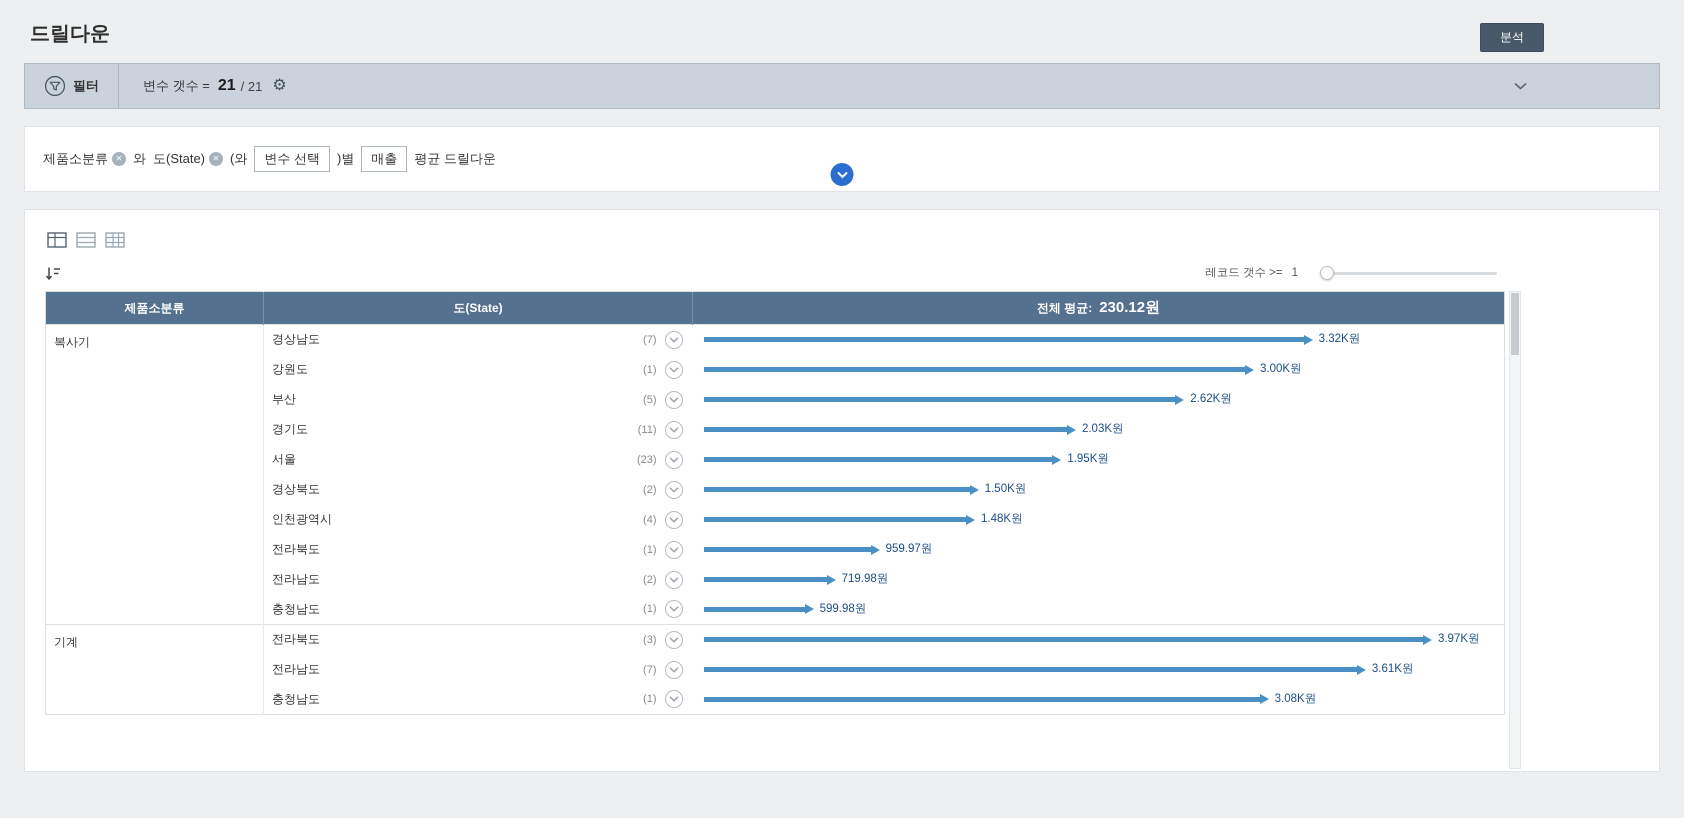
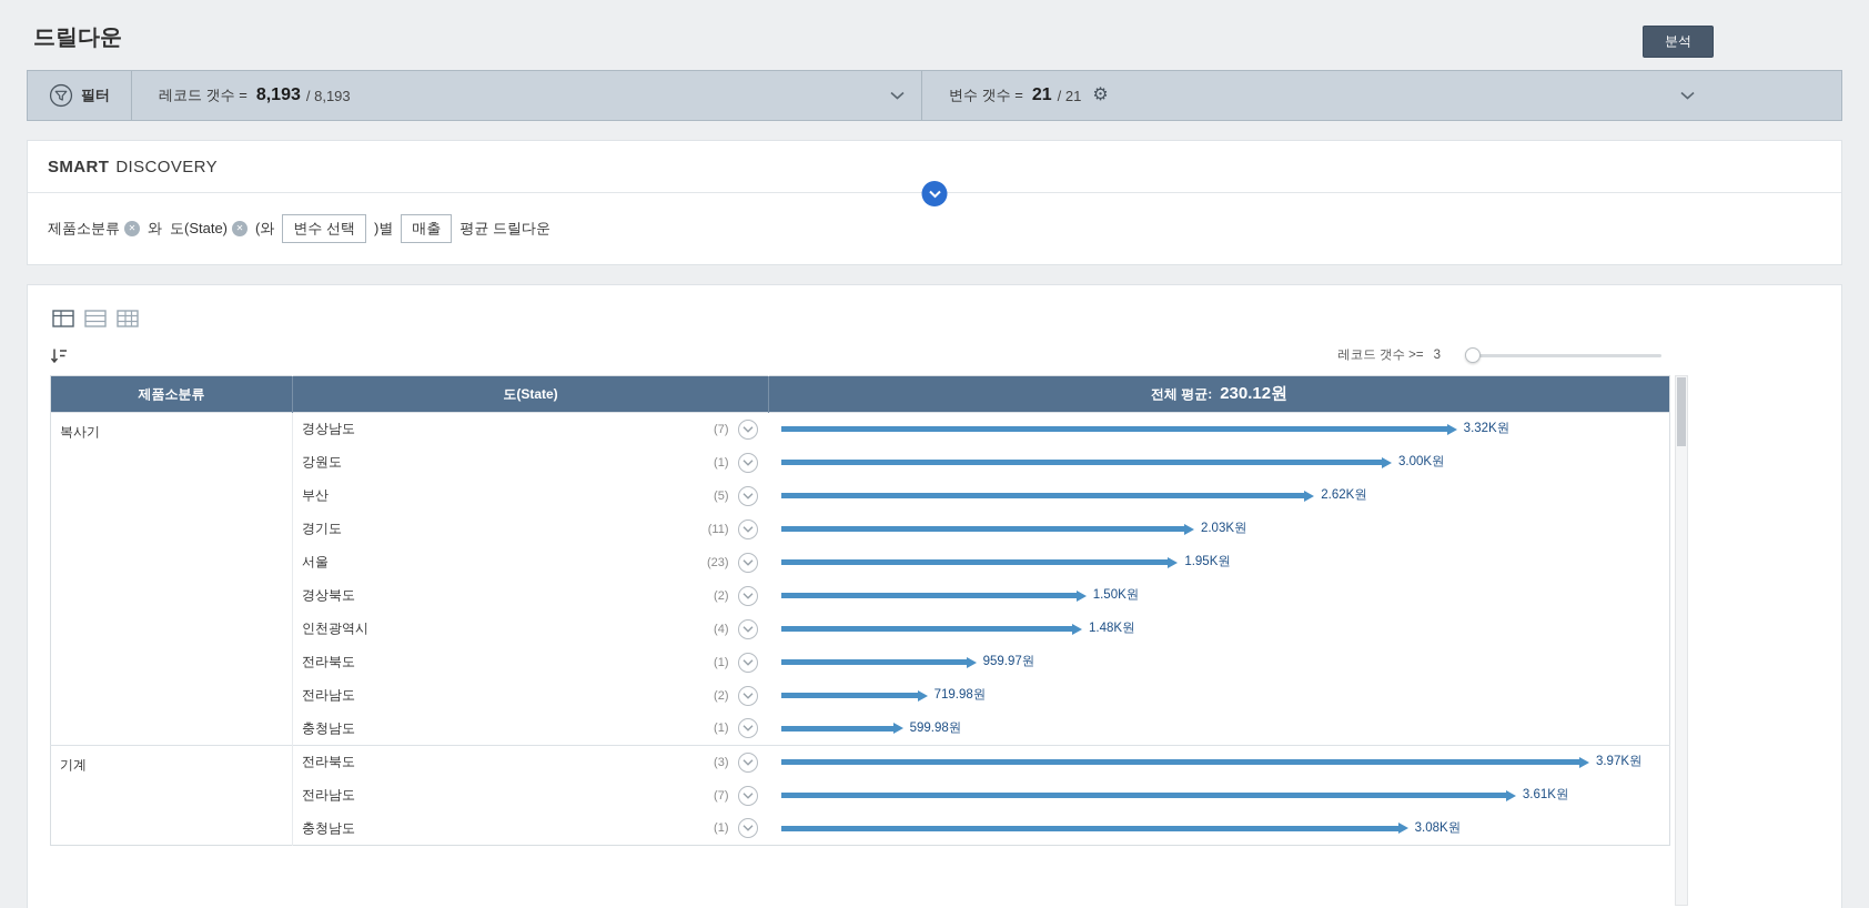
  드릴다운
  분석
  필터
+ 레코드 갯수 =
+ 8,193
+ / 8,193
  변수 갯수 =
  21
  / 21
  ⚙
+ SMART
+ DISCOVERY
  제품소분류
  와
  도(State)
  (와
  변수 선택
  )별
  매출
  평균 드릴다운
  레코드 갯수 >=
- 1
+ 3
  제품소분류	도(State)	전체 평균: 230.12원
  복사기	경상남도 (7)	3.32K원
  강원도 (1)	3.00K원
  부산 (5)	2.62K원
  경기도 (11)	2.03K원
  서울 (23)	1.95K원
  경상북도 (2)	1.50K원
  인천광역시 (4)	1.48K원
  전라북도 (1)	959.97원
  전라남도 (2)	719.98원
  충청남도 (1)	599.98원
  기계	전라북도 (3)	3.97K원
  전라남도 (7)	3.61K원
  충청남도 (1)	3.08K원
